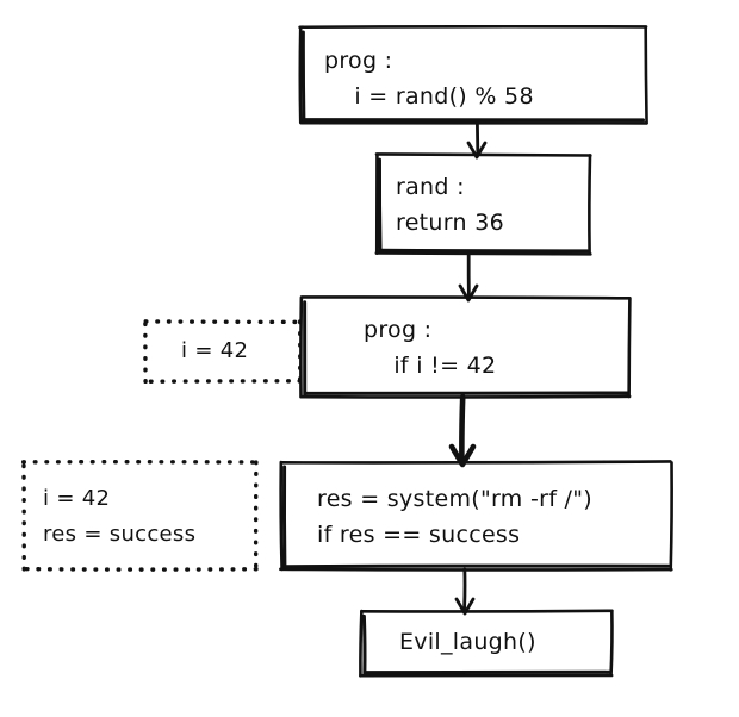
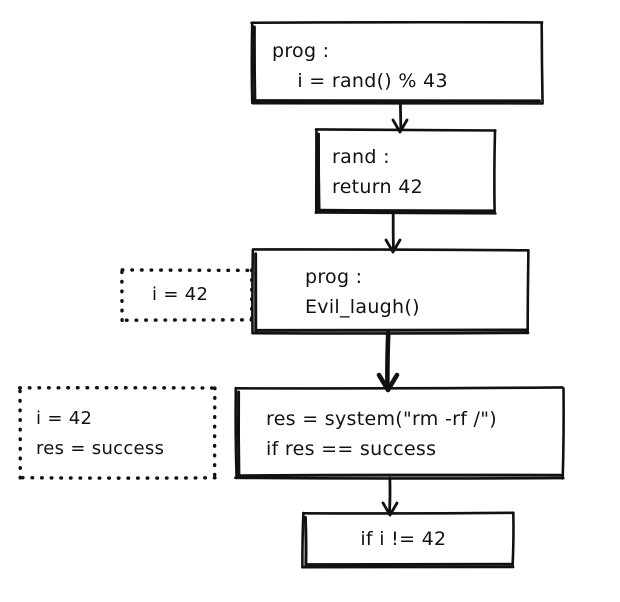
  prog :
- i = rand() % 58
+ i = rand() % 43
  rand :
- return 36
+ return 42
  prog :
- if i != 42
+ Evil_laugh()
  res = system("rm -rf /")
  if res == success
- Evil_laugh()
+ if i != 42
  i = 42
  i = 42
  res = success
